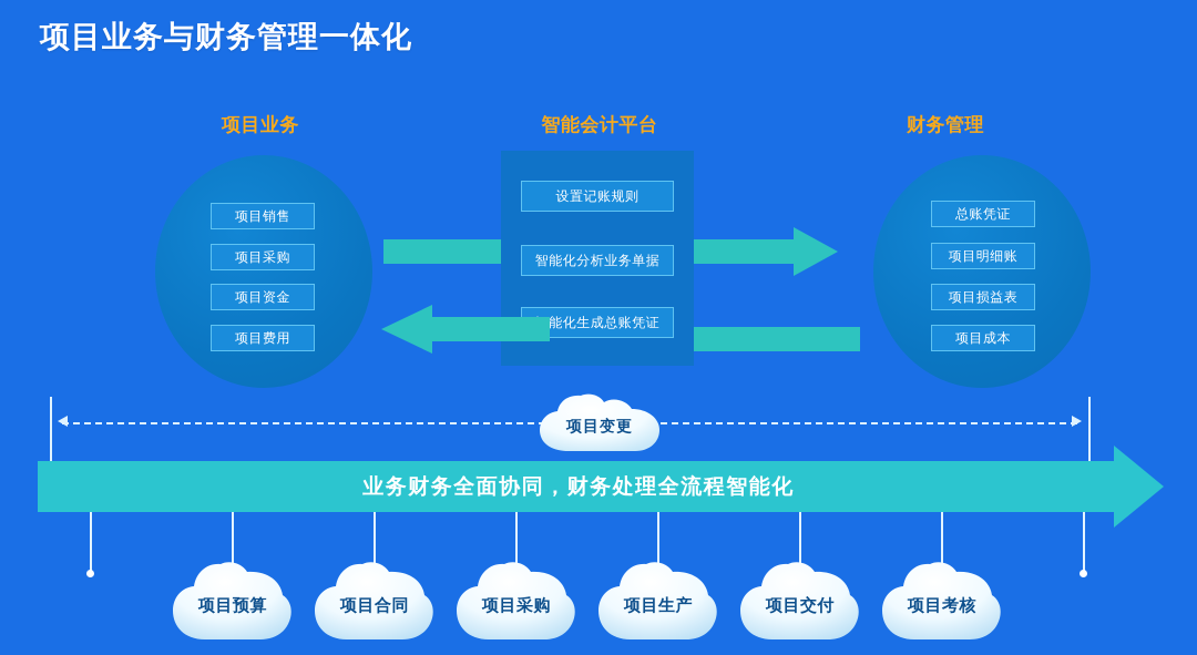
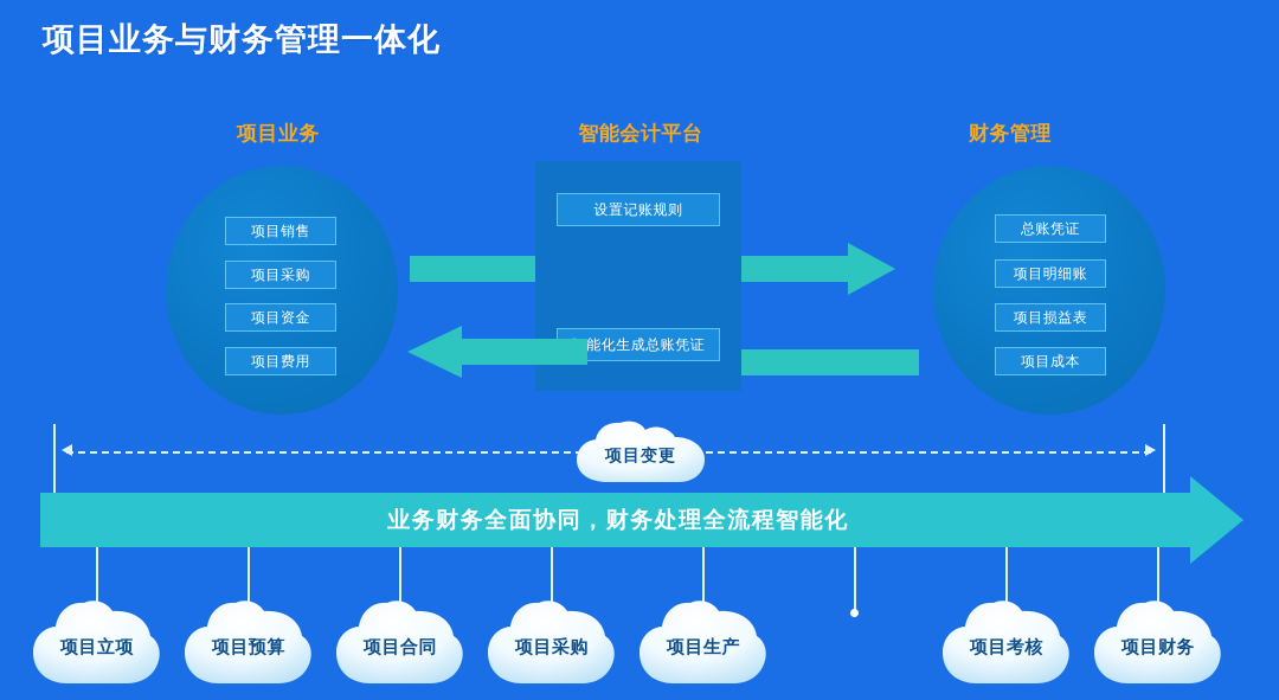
  项目业务与财务管理一体化
  项目业务
  项目销售
  项目采购
  项目资金
  项目费用
  智能会计平台
  设置记账规则
- 智能化分析业务单据
  能化生成总账凭证
  财务管理
  总账凭证
  项目明细账
  项目损益表
  项目成本
  项目变更
  业务财务全面协同，财务处理全流程智能化
+ 项目立项
  项目预算
  项目合同
  项目采购
  项目生产
- 项目交付
  项目考核
+ 项目财务
